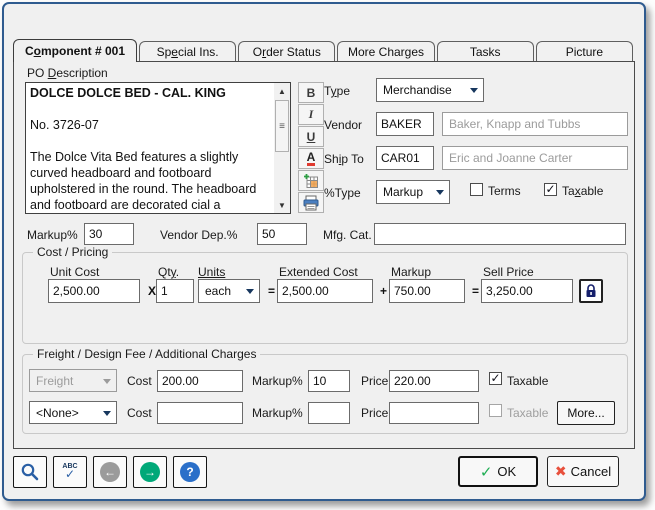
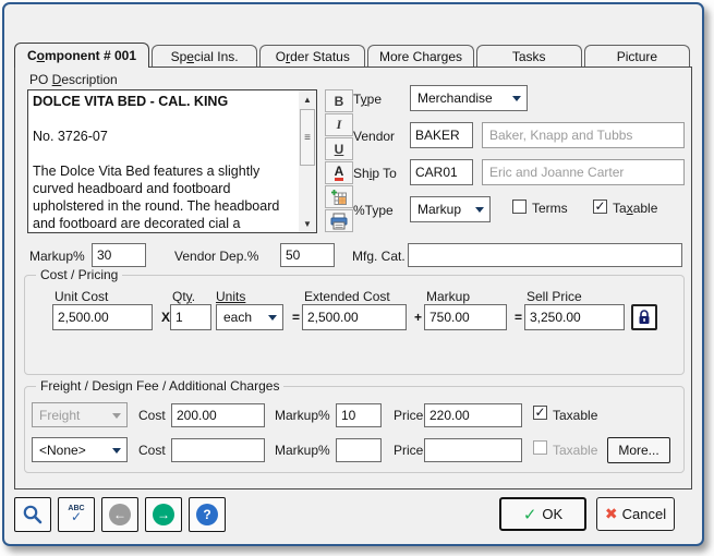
  Component # 001
  Special Ins.
  Order Status
  More Charges
  Tasks
  Picture
  PO Description
- DOLCE DOLCE BED - CAL. KING
+ DOLCE VITA BED - CAL. KING
  No. 3726-07
  The Dolce Vita Bed features a slightly curved headboard and footboard upholstered in the round. The headboard and footboard are decorated cial a
  ▲
  ≡
  ▼
  B
  I
  U
  A
  Type
  Merchandise
  Vendor
  BAKER
  Baker, Knapp and Tubbs
  Ship To
  CAR01
  Eric and Joanne Carter
  %Type
  Markup
  Terms
  ✓
  Taxable
  Markup%
  30
  Vendor Dep.%
  50
  Mfg. Cat.
  Cost / Pricing
  Unit Cost
  2,500.00
  X
  Qty.
  1
  Units
  each
  =
  Extended Cost
  2,500.00
  +
  Markup
  750.00
  =
  Sell Price
  3,250.00
  Freight / Design Fee / Additional Charges
  Freight
  Cost
  200.00
  Markup%
  10
  Price
  220.00
  ✓
  Taxable
  <None>
  Cost
  Markup%
  Price
  Taxable
  More...
  ✓
  ←
  →
  ?
  ✓
  OK
  ✖
  Cancel
